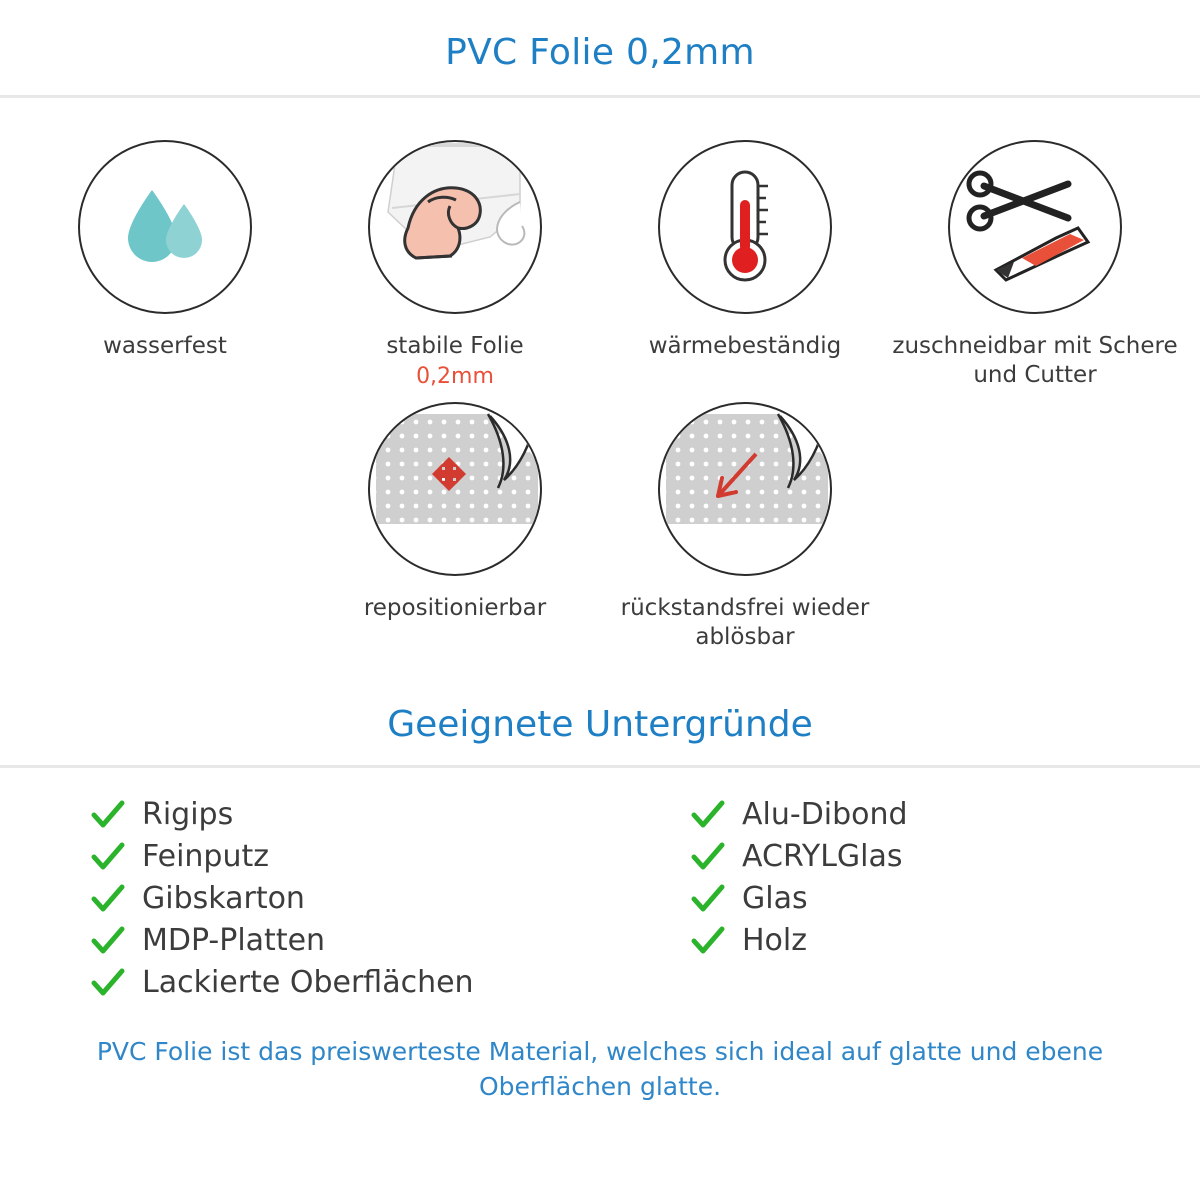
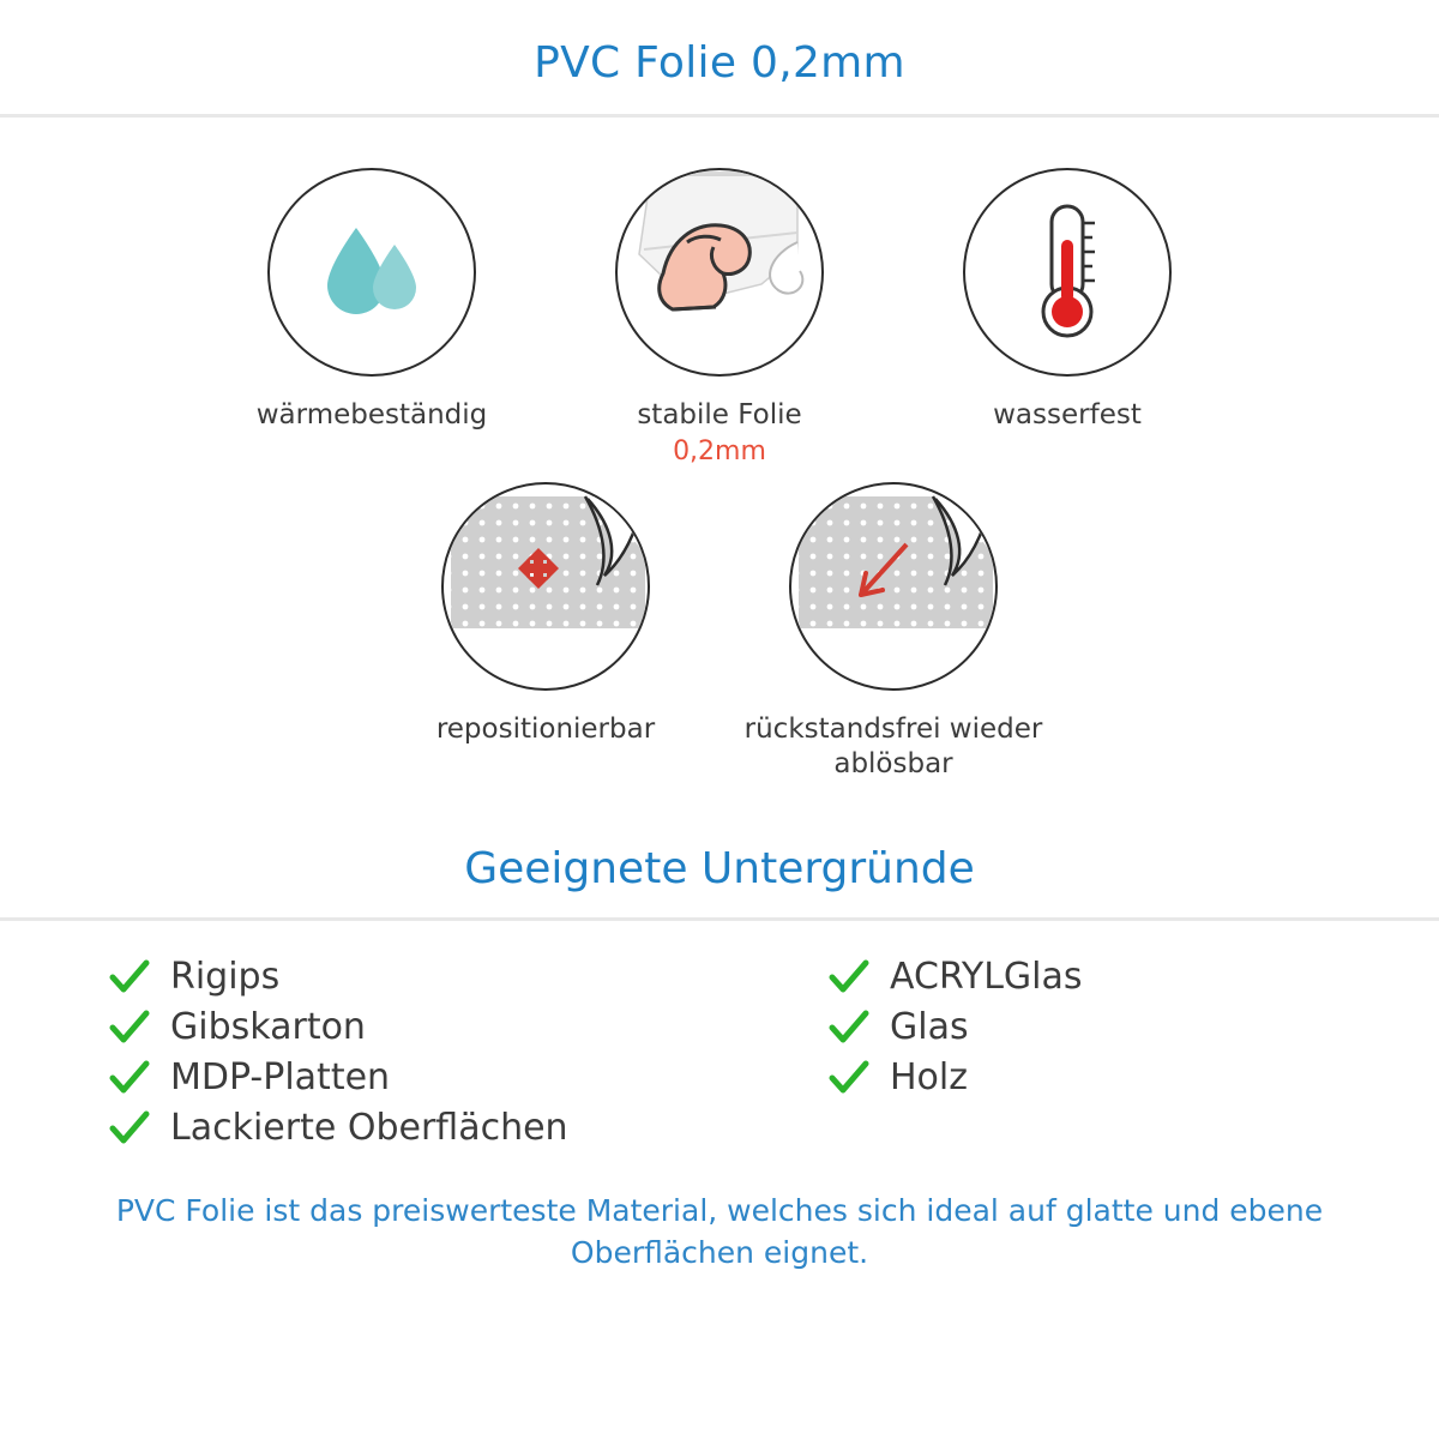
  PVC Folie 0,2mm
- wasserfest
+ wärmebeständig
  stabile Folie
  0,2mm
- wärmebeständig
+ wasserfest
- zuschneidbar mit Schere und Cutter
  repositionierbar
  rückstandsfrei wieder ablösbar
  Geeignete Untergründe
  Rigips
- Feinputz
  Gibskarton
  MDP-Platten
  Lackierte Oberflächen
- Alu-Dibond
  ACRYLGlas
  Glas
  Holz
- PVC Folie ist das preiswerteste Material, welches sich ideal auf glatte und ebene Oberflächen glatte.
+ PVC Folie ist das preiswerteste Material, welches sich ideal auf glatte und ebene Oberflächen eignet.
